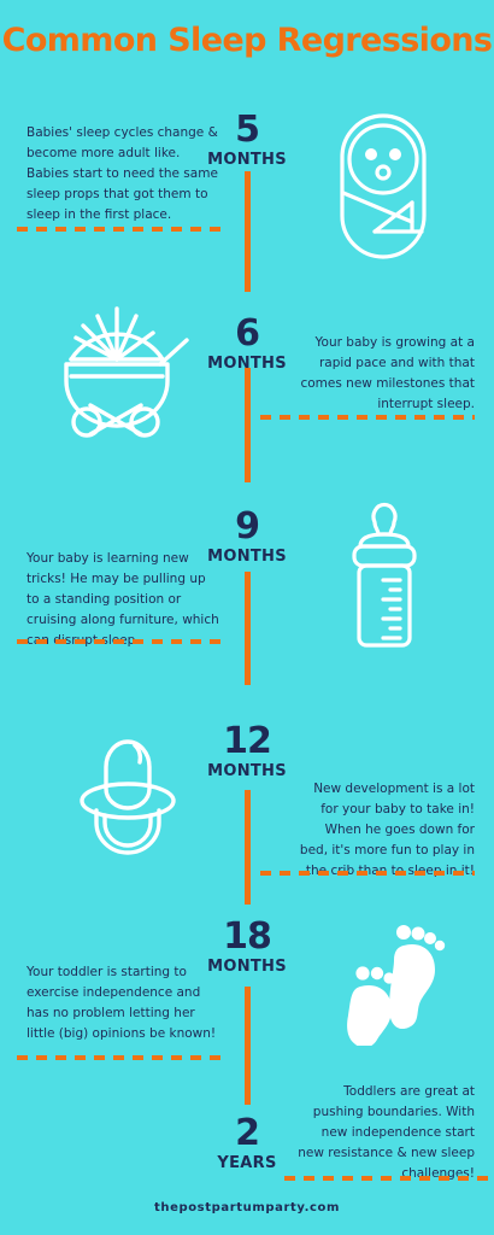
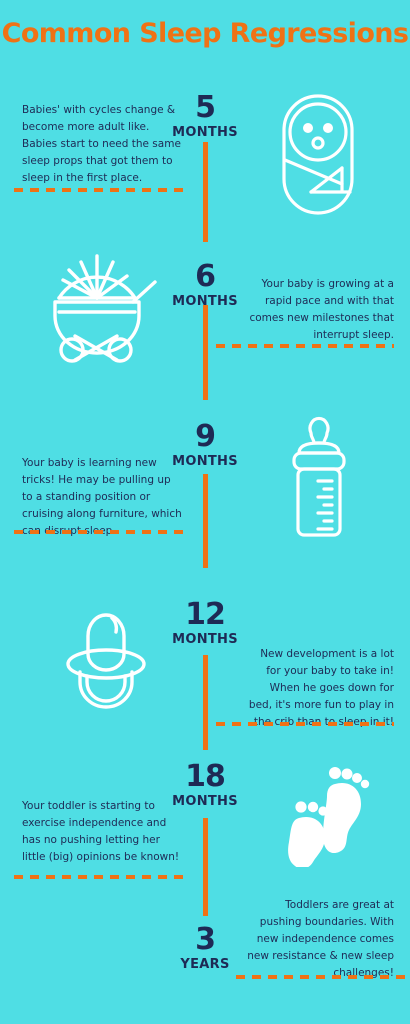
  Common Sleep Regressions
- Babies' sleep cycles change & become more adult like. Babies start to need the same sleep props that got them to sleep in the first place.
+ Babies' with cycles change & become more adult like. Babies start to need the same sleep props that got them to sleep in the first place.
  5
  MONTHS
  Your baby is growing at a rapid pace and with that comes new milestones that interrupt sleep.
  6
  MONTHS
  Your baby is learning new tricks! He may be pulling up to a standing position or cruising along furniture, which
  9
  MONTHS
  New development is a lot for your baby to take in! When he goes down for bed, it's more fun to play in
  12
  MONTHS
- Your toddler is starting to exercise independence and has no problem letting her little (big) opinions be known!
+ Your toddler is starting to exercise independence and has no pushing letting her little (big) opinions be known!
  18
  MONTHS
- Toddlers are great at pushing boundaries. With new independence start new resistance & new sleep challenges!
+ Toddlers are great at pushing boundaries. With new independence comes new resistance & new sleep challenges!
- 2
+ 3
  YEARS
- thepostpartumparty.com
